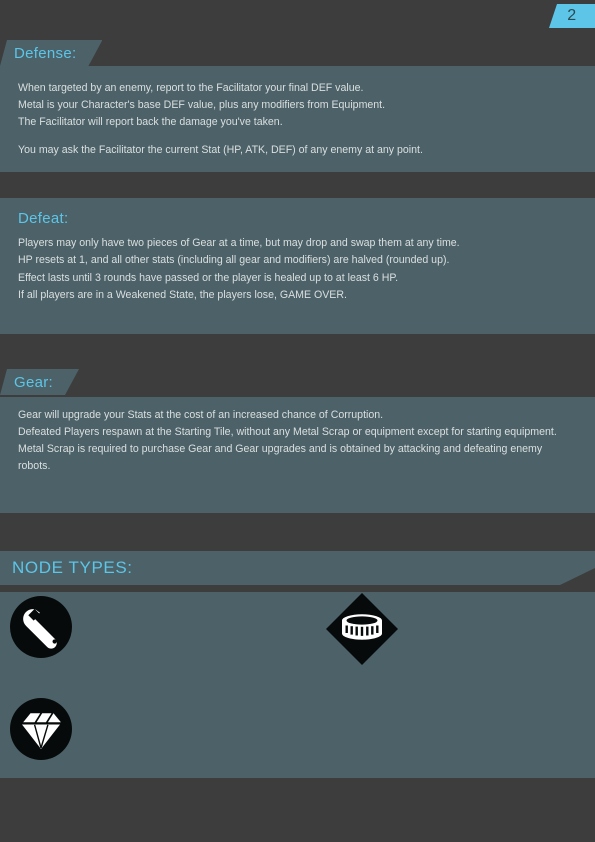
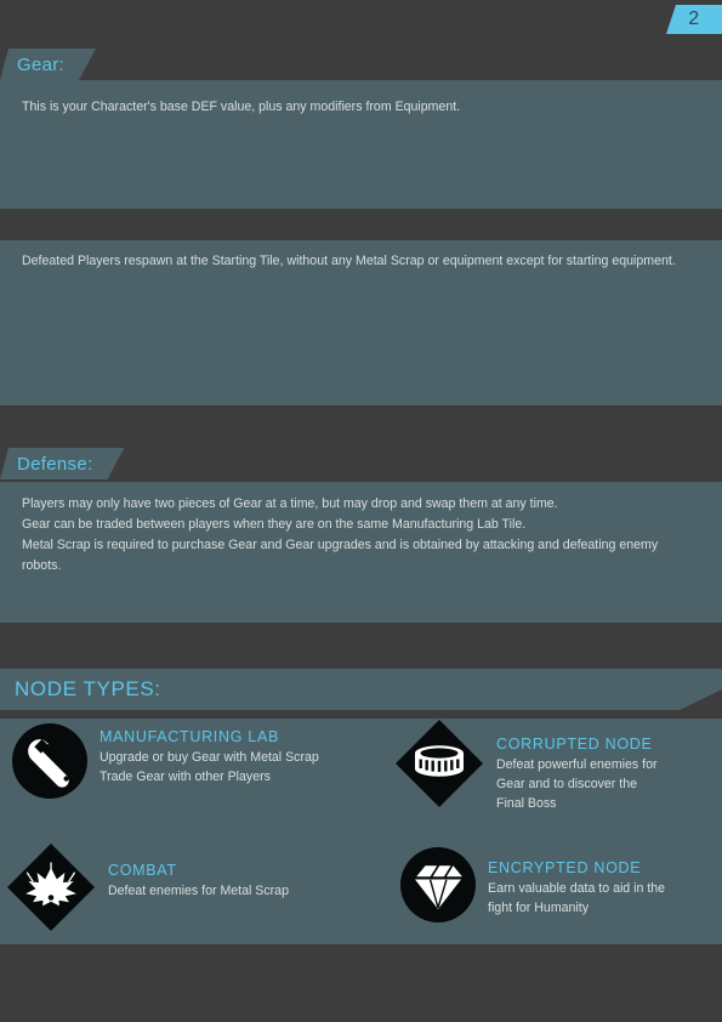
  2
- Defense:
+ Gear:
- When targeted by an enemy, report to the Facilitator your final DEF value.
- Metal is your Character's base DEF value, plus any modifiers from Equipment.
+ This is your Character's base DEF value, plus any modifiers from Equipment.
- The Facilitator will report back the damage you've taken.
- You may ask the Facilitator the current Stat (HP, ATK, DEF) of any enemy at any point.
- Defeat:
- Players may only have two pieces of Gear at a time, but may drop and swap them at any time.
+ Defeated Players respawn at the Starting Tile, without any Metal Scrap or equipment except for starting equipment.
- HP resets at 1, and all other stats (including all gear and modifiers) are halved (rounded up).
- Effect lasts until 3 rounds have passed or the player is healed up to at least 6 HP.
- If all players are in a Weakened State, the players lose, GAME OVER.
- Gear:
+ Defense:
- Gear will upgrade your Stats at the cost of an increased chance of Corruption.
- Defeated Players respawn at the Starting Tile, without any Metal Scrap or equipment except for starting equipment.
+ Players may only have two pieces of Gear at a time, but may drop and swap them at any time.
+ Gear can be traded between players when they are on the same Manufacturing Lab Tile.
  Metal Scrap is required to purchase Gear and Gear upgrades and is obtained by attacking and defeating enemy robots.
  NODE TYPES:
+ MANUFACTURING LAB
+ Upgrade or buy Gear with Metal Scrap
+ Trade Gear with other Players
+ CORRUPTED NODE
+ Defeat powerful enemies for
+ Gear and to discover the
+ Final Boss
+ COMBAT
+ Defeat enemies for Metal Scrap
+ ENCRYPTED NODE
+ Earn valuable data to aid in the
+ fight for Humanity
